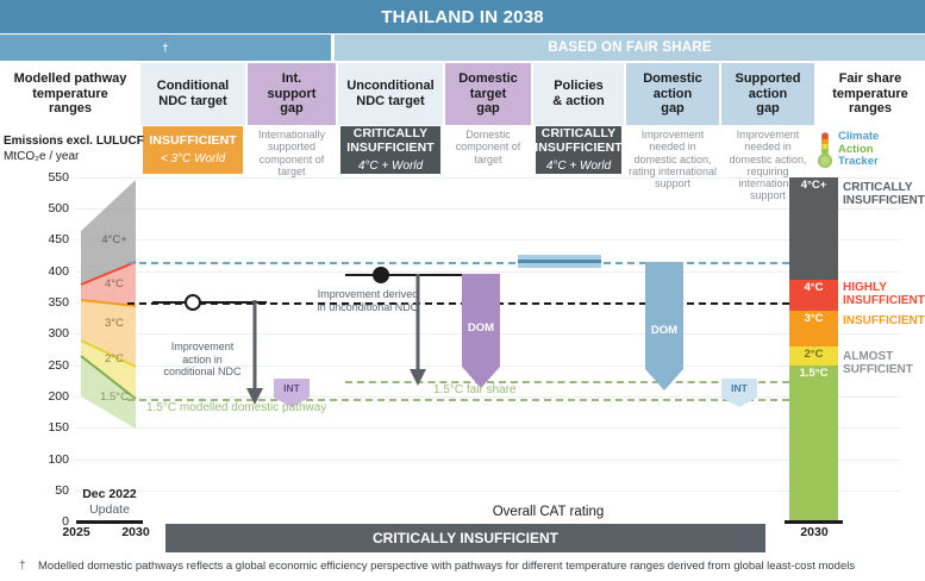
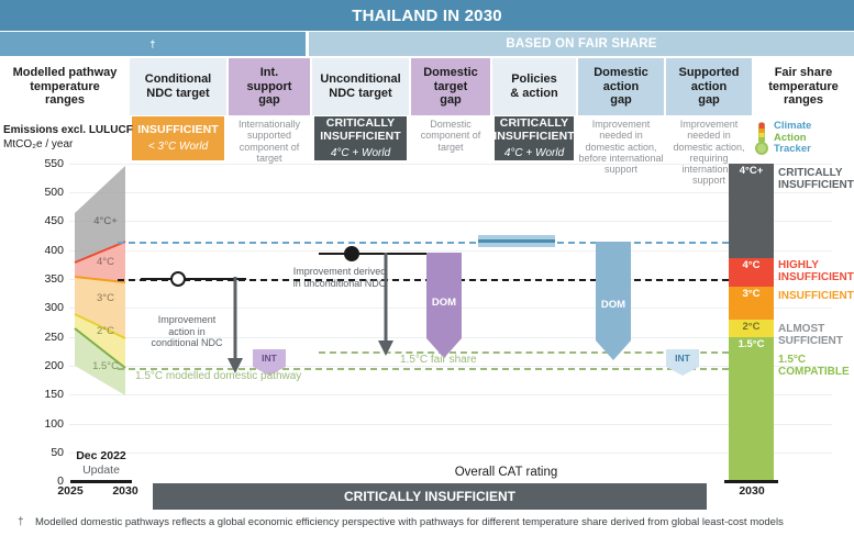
- THAILAND IN 2038
+ THAILAND IN 2030
  †
  BASED ON FAIR SHARE
  Modelled pathway
  temperature
  ranges
  Conditional
  NDC target
  Int.
  support
  gap
  Unconditional
  NDC target
  Domestic
  target
  gap
  Policies
  & action
  Domestic
  action
  gap
  Supported
  action
  gap
  Fair share
  temperature
  ranges
  INSUFFICIENT
  < 3°C World
  Internationally supported component of target
  CRITICALLY
  INSUFFICIENT
  4°C + World
  Domestic component of target
  CRITICALLY
  INSUFFICIENT
  4°C + World
- Improvement needed in domestic action, rating international support
+ Improvement needed in domestic action, before international support
  Improvement needed in domestic action, requiring internation support
  Climate
  Action
  Tracker
  Emissions excl. LULUCF
  MtCO₂e / year
  550
  500
  450
  400
  350
  300
  250
  200
  150
  100
  50
  0
  4°C+
  4°C
  3°C
  2°C
  1.5°C
  Improvement action in conditional NDC
  INT
  Improvement derived in unconditional NDC
  DOM
  DOM
  INT
  1.5°C modelled domestic pathway
  1.5°C fair share
  4°C+
  4°C
  3°C
  2°C
  1.5°C
  CRITICALLY INSUFFICIENT
  HIGHLY INSUFFICIENT
  INSUFFICIENT
  ALMOST SUFFICIENT
+ 1.5°C COMPATIBLE
  Dec 2022
  Update
  2025
  2030
  2030
  Overall CAT rating
  CRITICALLY INSUFFICIENT
  †
- Modelled domestic pathways reflects a global economic efficiency perspective with pathways for different temperature ranges derived from global least-cost models
+ Modelled domestic pathways reflects a global economic efficiency perspective with pathways for different temperature share derived from global least-cost models
